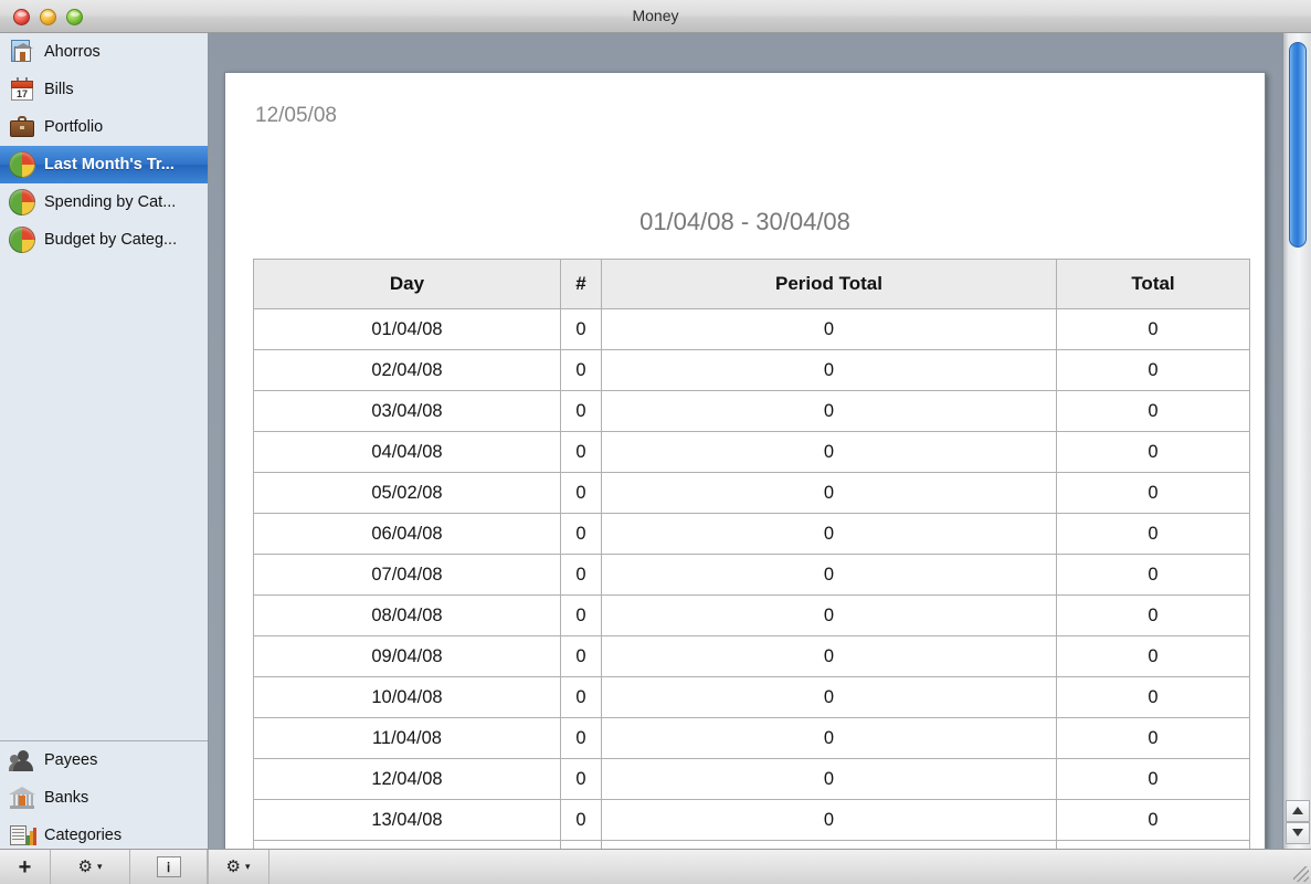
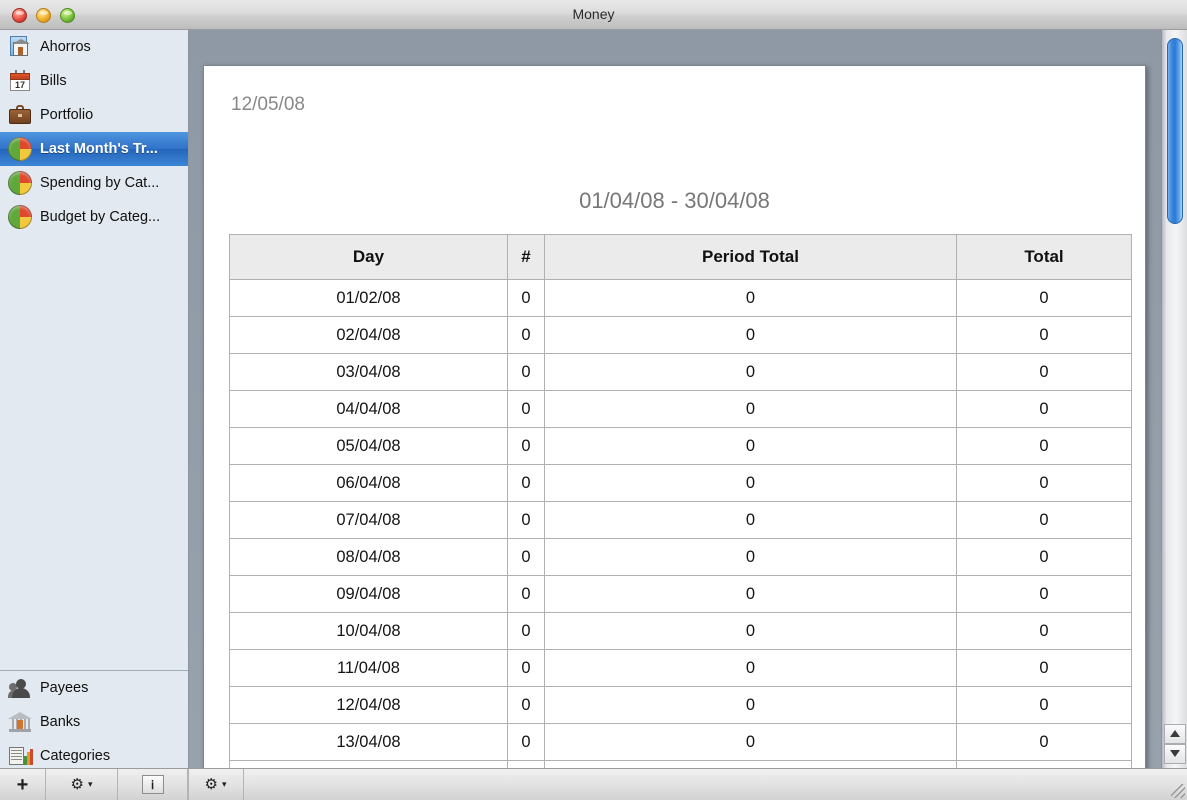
  Money
  Ahorros
  17
  Bills
  Portfolio
  Last Month's Tr...
  Spending by Cat...
  Budget by Categ...
  Payees
  Banks
  Categories
  12/05/08
  01/04/08 - 30/04/08
  Day	#	Period Total	Total
- 01/04/08	0	0	0
+ 01/02/08	0	0	0
  02/04/08	0	0	0
  03/04/08	0	0	0
  04/04/08	0	0	0
- 05/02/08	0	0	0
+ 05/04/08	0	0	0
  06/04/08	0	0	0
  07/04/08	0	0	0
  08/04/08	0	0	0
  09/04/08	0	0	0
  10/04/08	0	0	0
  11/04/08	0	0	0
  12/04/08	0	0	0
  13/04/08	0	0	0
  +
  ⚙
  ▾
  ℹ
  ⚙
  ▾
